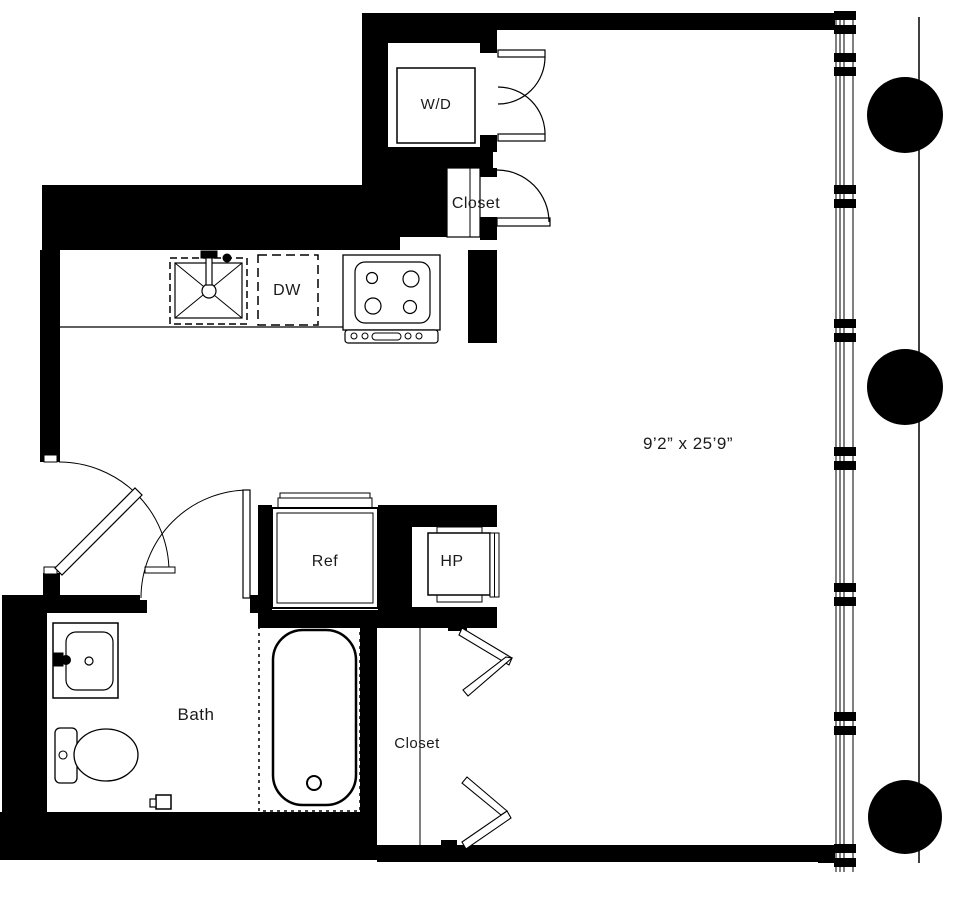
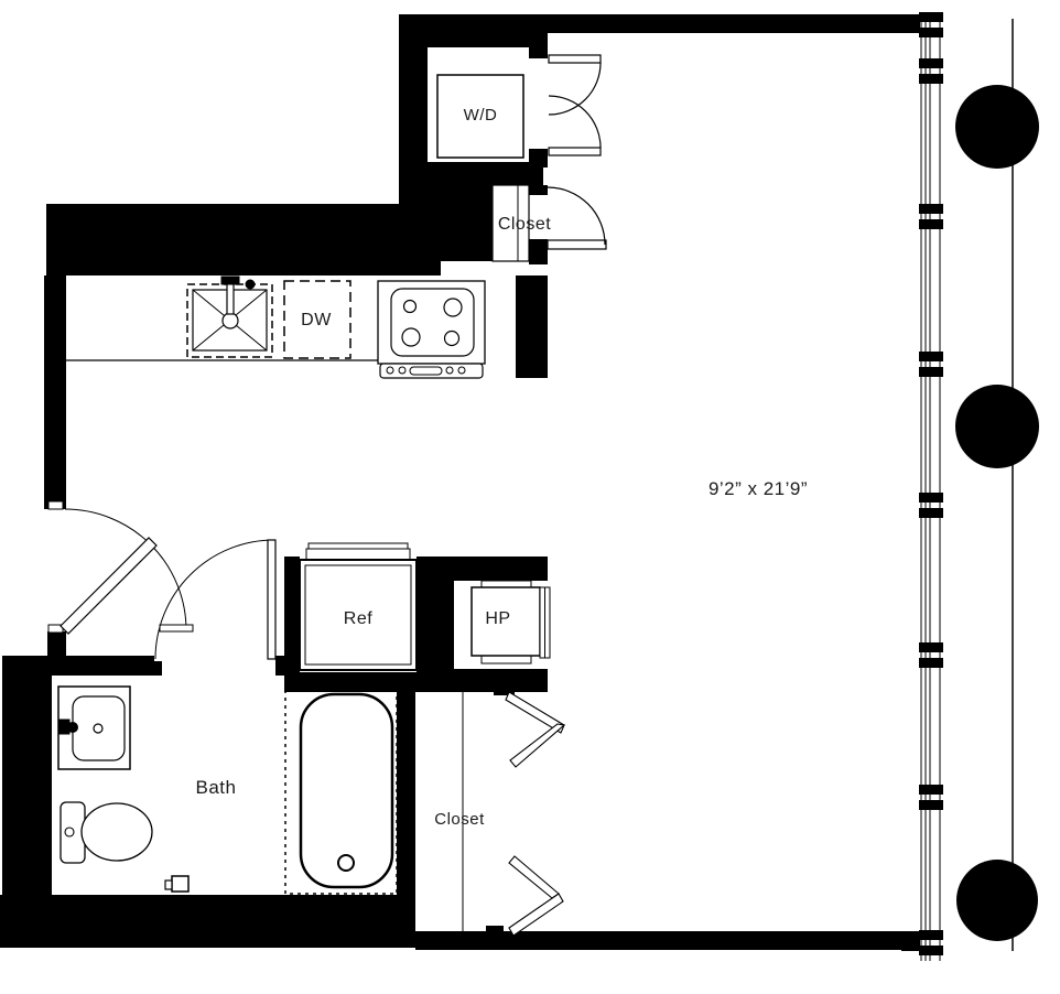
  W/D
  Closet
  DW
- 9’2” x 25’9”
+ 9’2” x 21’9”
  Ref
  HP
  Bath
  Closet
